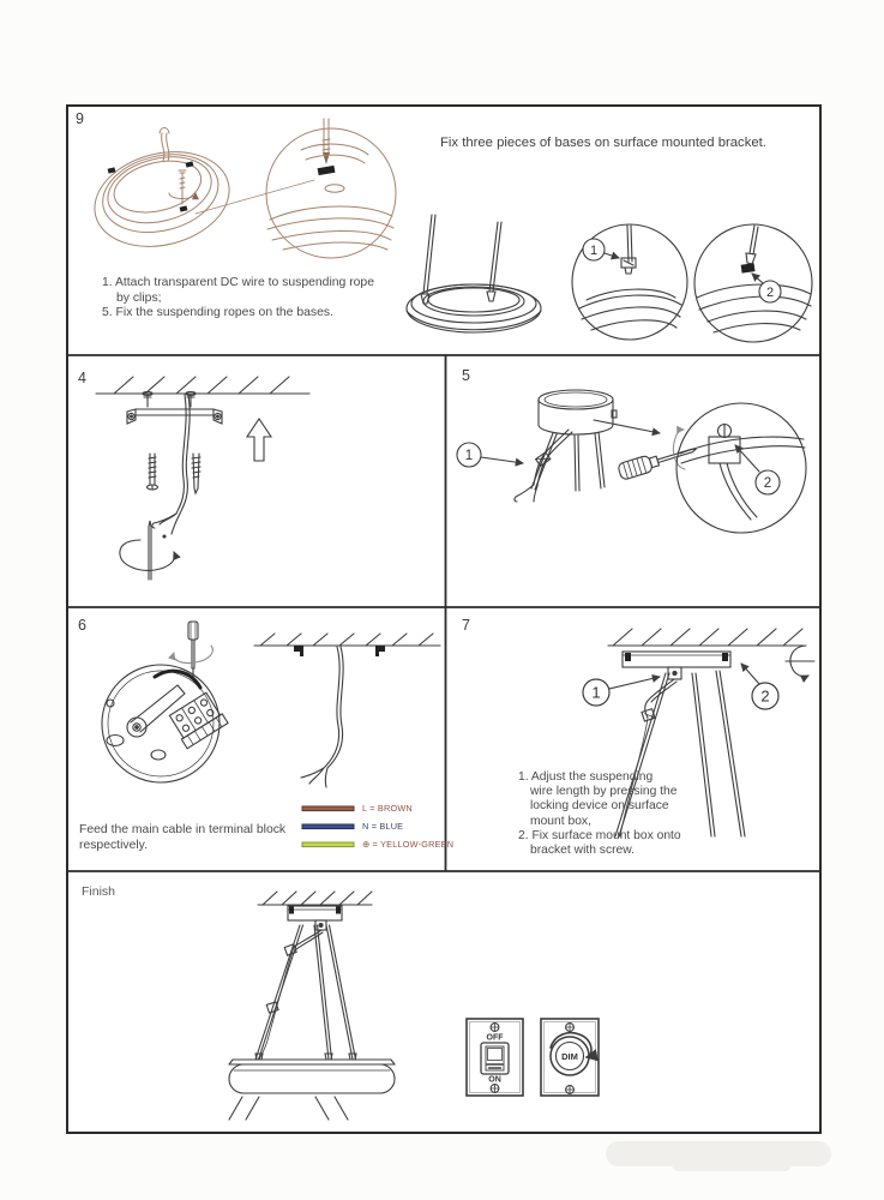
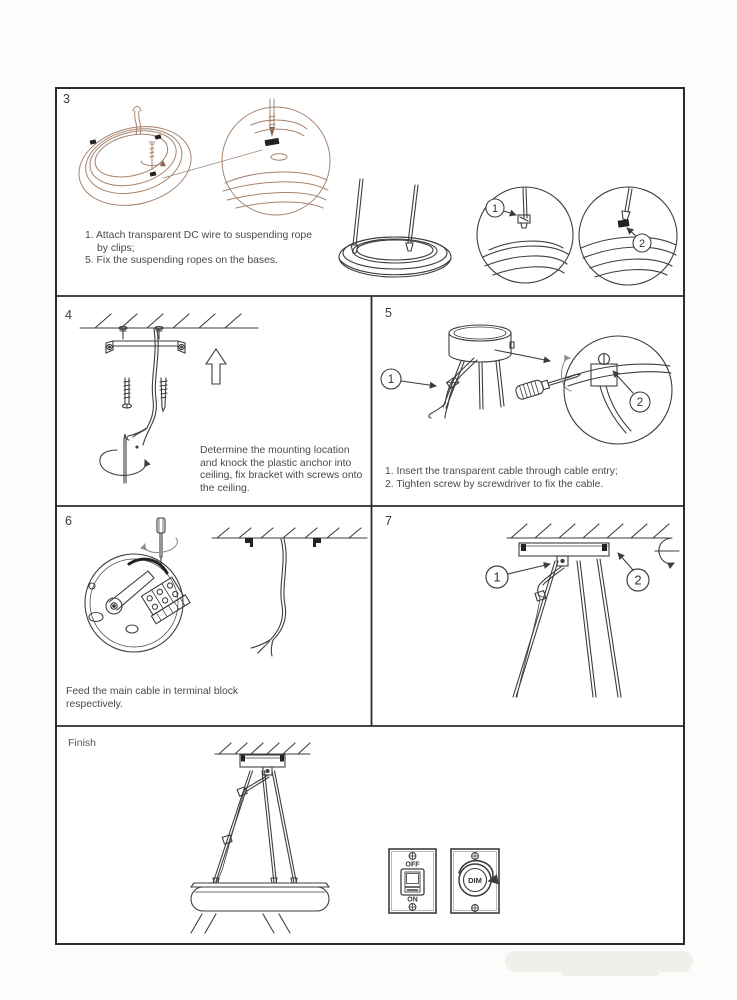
  1
  2
  1
  2
  1
  2
  DIM
- 9
+ 3
- Fix three pieces of bases on surface mounted bracket.
  1. Attach transparent DC wire to suspending rope
  by clips;
  5. Fix the suspending ropes on the bases.
  4
+ Determine the mounting location
+ and knock the plastic anchor into
+ ceiling, fix bracket with screws onto
+ the ceiling.
  5
+ 1. Insert the transparent cable through cable entry;
+ 2. Tighten screw by screwdriver to fix the cable.
  6
  Feed the main cable in terminal block
  respectively.
- L = BROWN
- N = BLUE
- ⊕ = YELLOW-GREEN
  7
- 1. Adjust the suspending
- wire length by pressing the
- locking device on surface
- mount box,
- 2. Fix surface mount box onto
- bracket with screw.
  Finish
